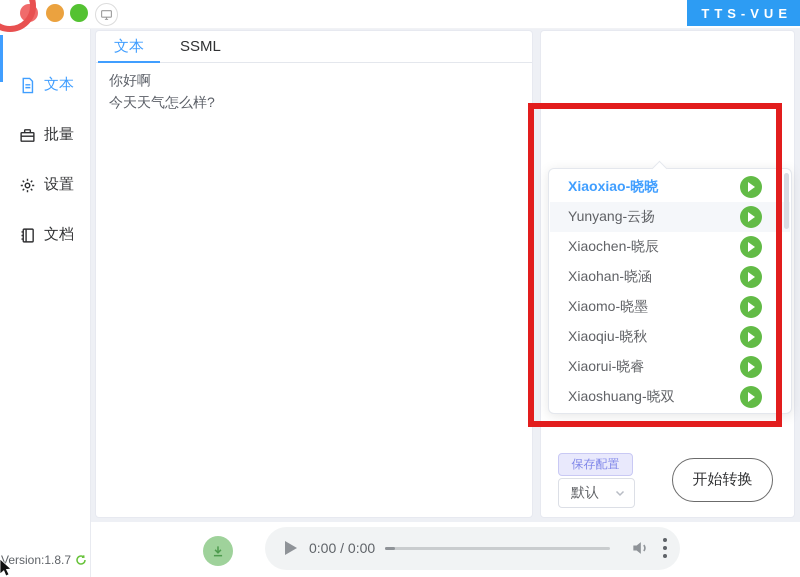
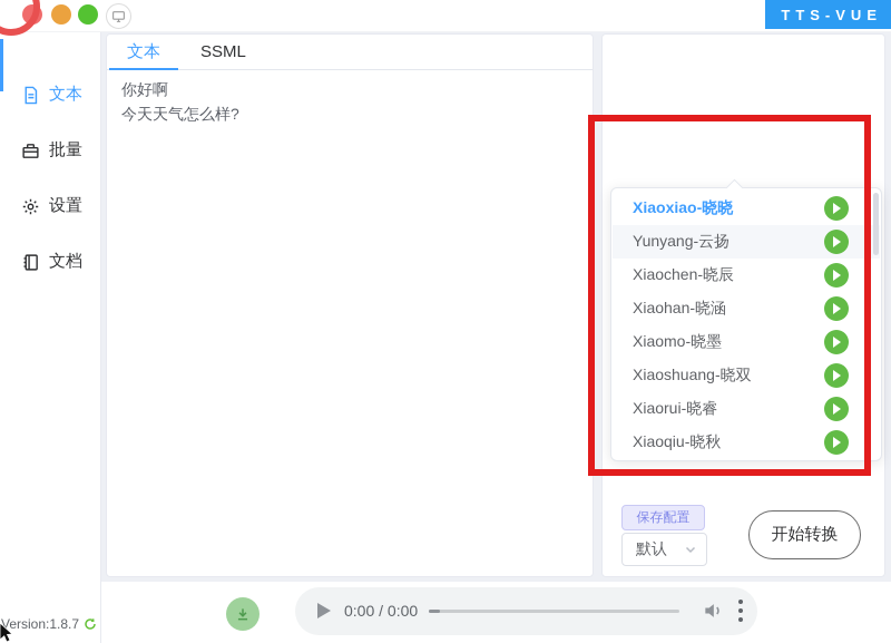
  TTS-VUE
  文本
  批量
  设置
  文档
  Version:1.8.7
  文本
  SSML
  你好啊
  今天天气怎么样?
  Xiaoxiao-晓晓
  Yunyang-云扬
  Xiaochen-晓辰
  Xiaohan-晓涵
  Xiaomo-晓墨
- Xiaoqiu-晓秋
+ Xiaoshuang-晓双
  Xiaorui-晓睿
- Xiaoshuang-晓双
+ Xiaoqiu-晓秋
  保存配置
  默认
  开始转换
  0:00 / 0:00
